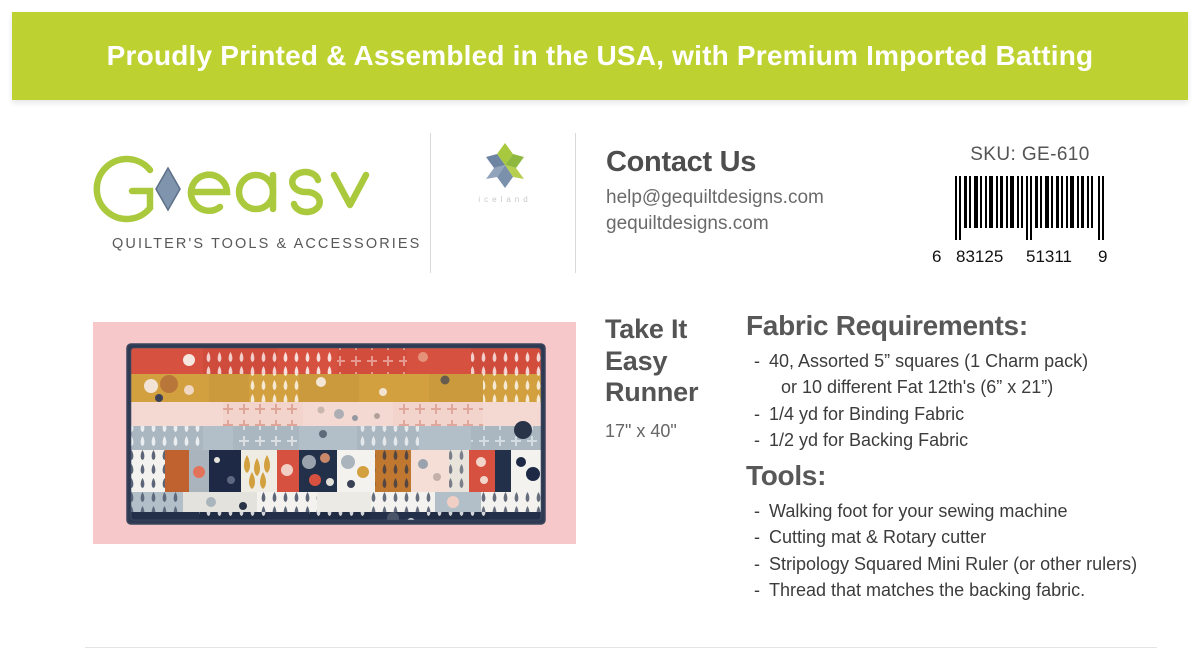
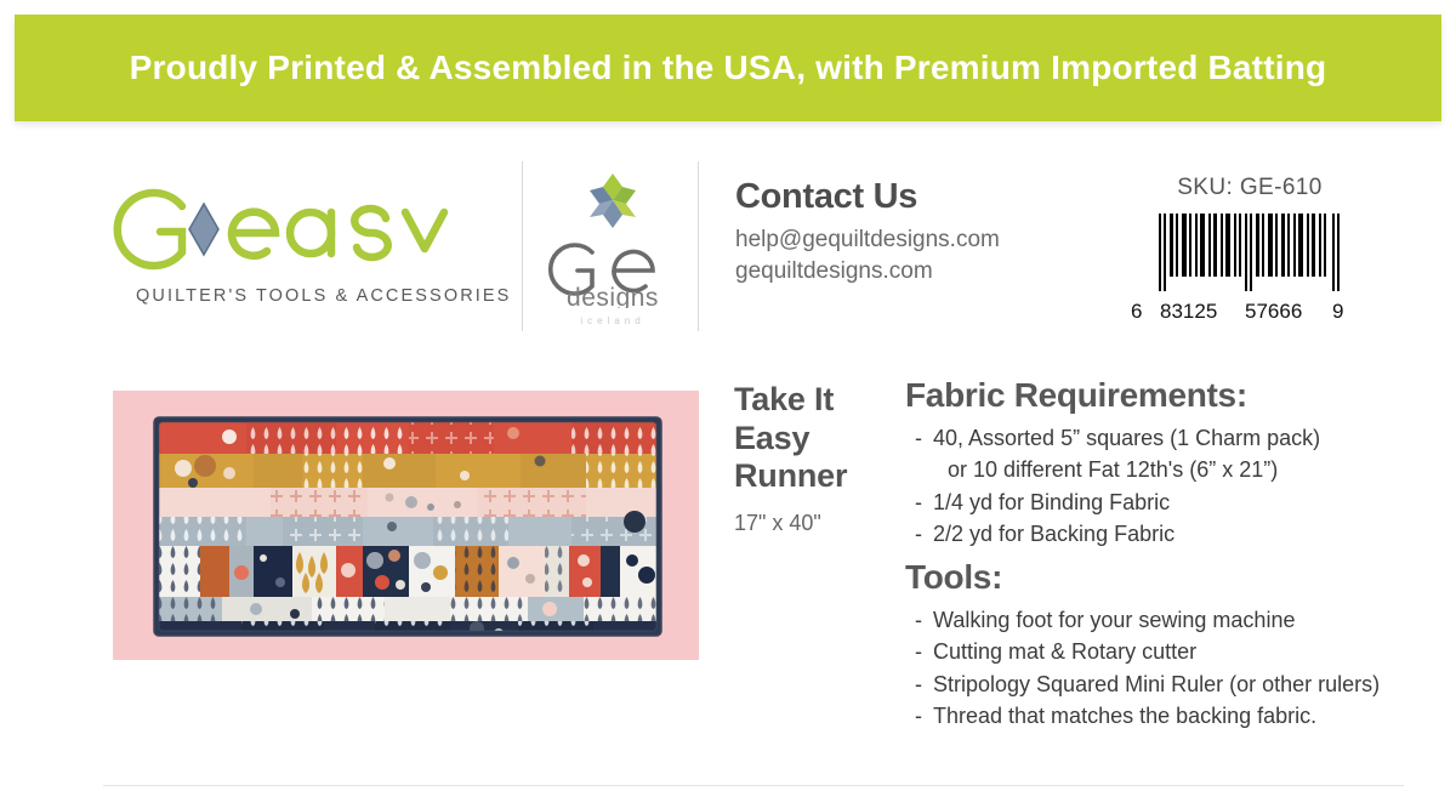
  Proudly Printed & Assembled in the USA, with Premium Imported Batting
  QUILTER'S TOOLS & ACCESSORIES
+ designs
  iceland
  Contact Us
  help@gequiltdesigns.com
  gequiltdesigns.com
  SKU: GE-610
  6
  83125
- 51311
+ 57666
  9
  Take It Easy Runner
  17" x 40"
  Fabric Requirements:
  40, Assorted 5” squares (1 Charm pack)
  or 10 different Fat 12th's (6” x 21”)
  1/4 yd for Binding Fabric
- 1/2 yd for Backing Fabric
+ 2/2 yd for Backing Fabric
  Tools:
  Walking foot for your sewing machine
  Cutting mat & Rotary cutter
  Stripology Squared Mini Ruler (or other rulers)
  Thread that matches the backing fabric.
